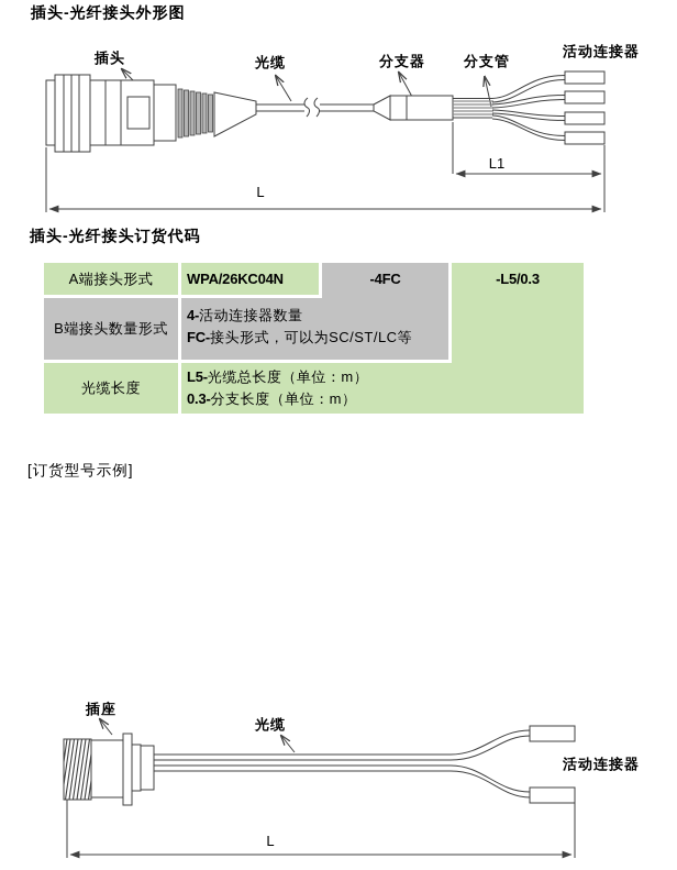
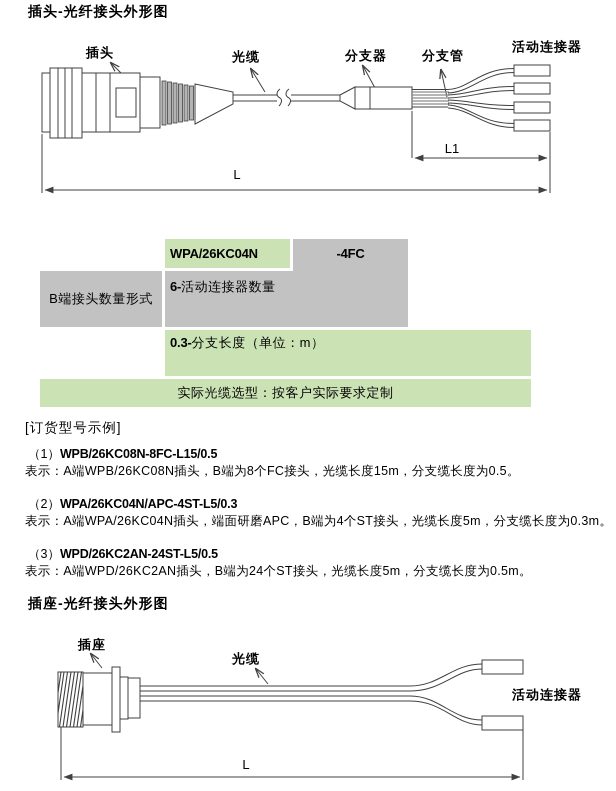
  插头-光纤接头外形图
  插头
  光缆
  分支器
  分支管
  活动连接器
  L1
  L
- 插头-光纤接头订货代码
- A端接头形式
  -4FC
- -L5/0.3
  WPA/26KC04N
  B端接头数量形式
- 4-活动连接器数量
+ 6-活动连接器数量
- FC-接头形式，可以为SC/ST/LC等
- 光缆长度
- L5-光缆总长度（单位：m）
  0.3-分支长度（单位：m）
+ 实际光缆选型：按客户实际要求定制
  [订货型号示例]
+ （1）WPB/26KC08N-8FC-L15/0.5
+ 表示：A端WPB/26KC08N插头，B端为8个FC接头，光缆长度15m，分支缆长度为0.5。
+ （2）WPA/26KC04N/APC-4ST-L5/0.3
+ 表示：A端WPA/26KC04N插头，端面研磨APC，B端为4个ST接头，光缆长度5m，分支缆长度为0.3m。
+ （3）WPD/26KC2AN-24ST-L5/0.5
+ 表示：A端WPD/26KC2AN插头，B端为24个ST接头，光缆长度5m，分支缆长度为0.5m。
+ 插座-光纤接头外形图
  插座
  光缆
  活动连接器
  L
